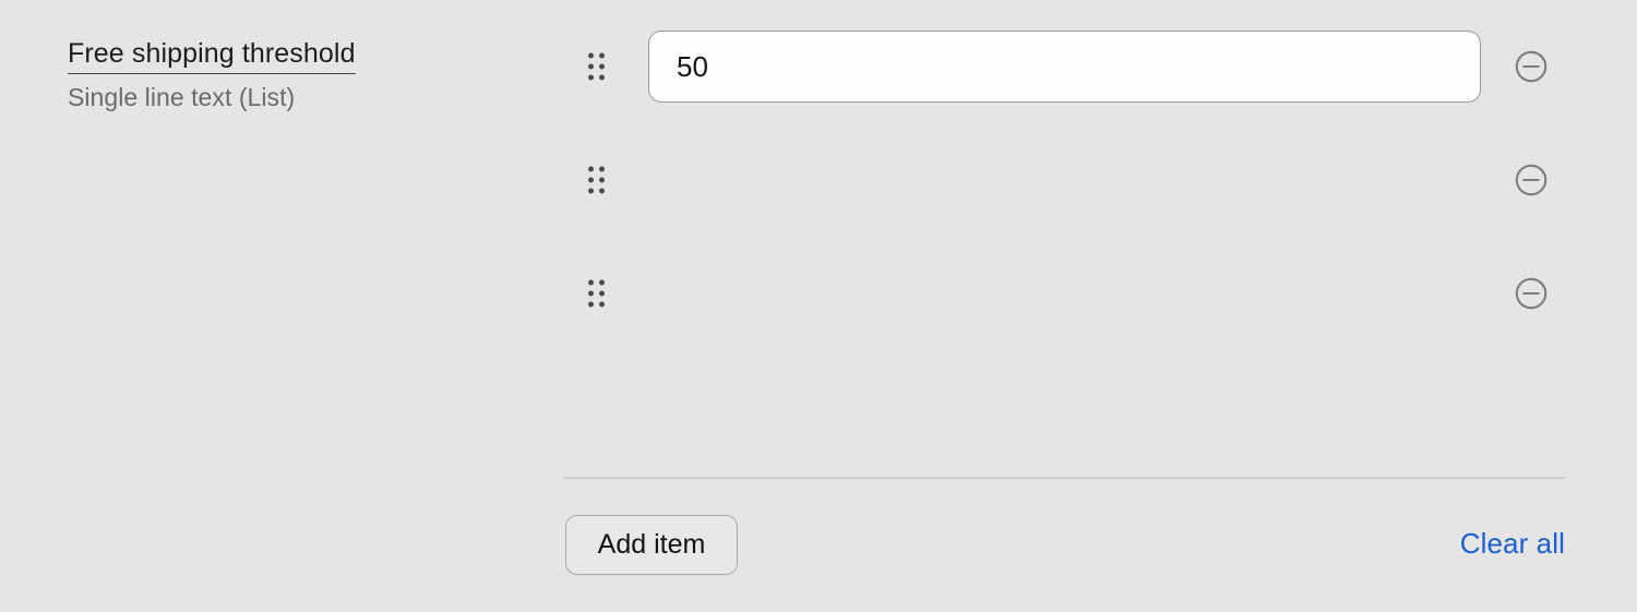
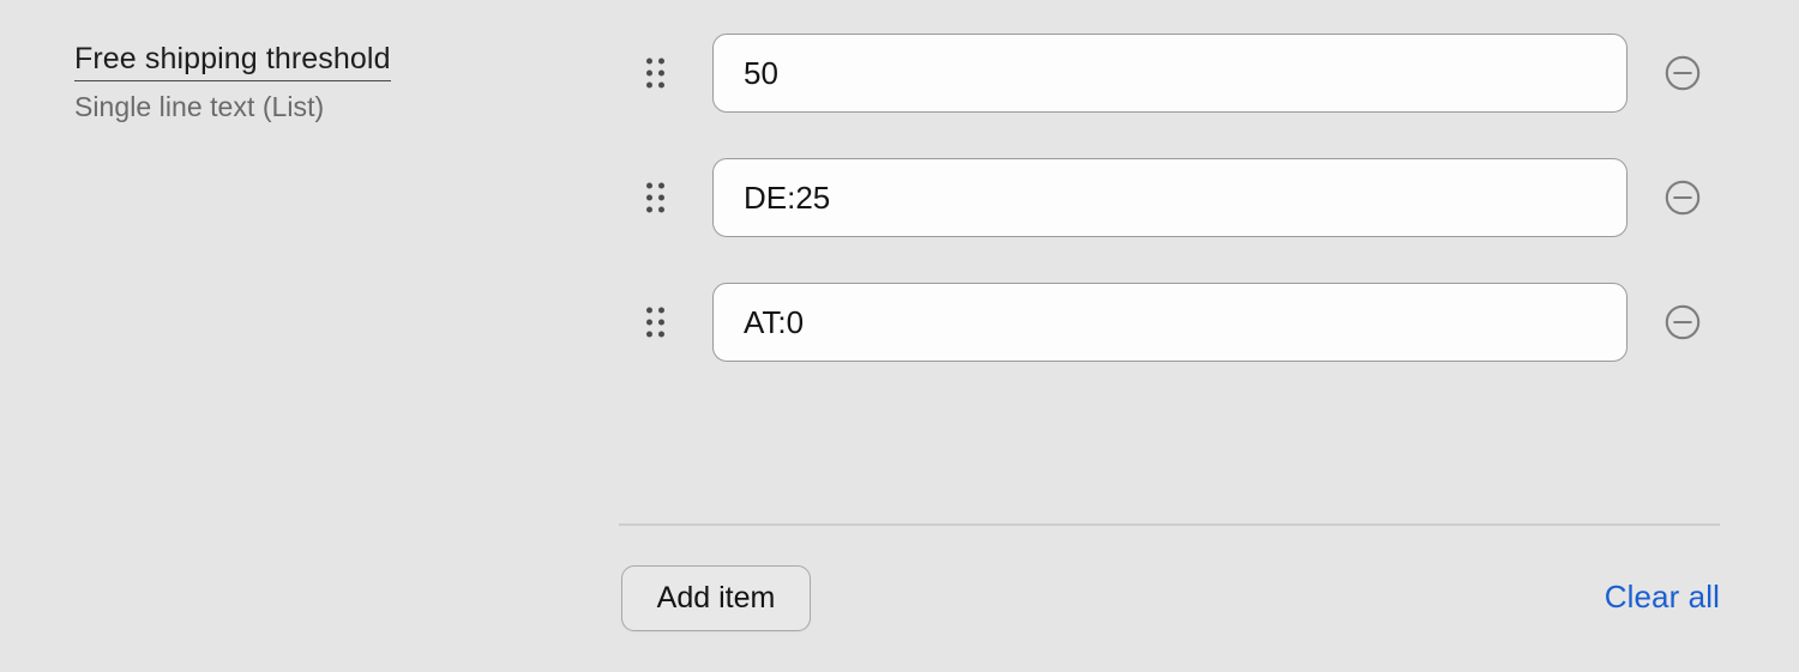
  Free shipping threshold
  Single line text (List)
  50
+ DE:25
+ AT:0
  Add item
  Clear all
